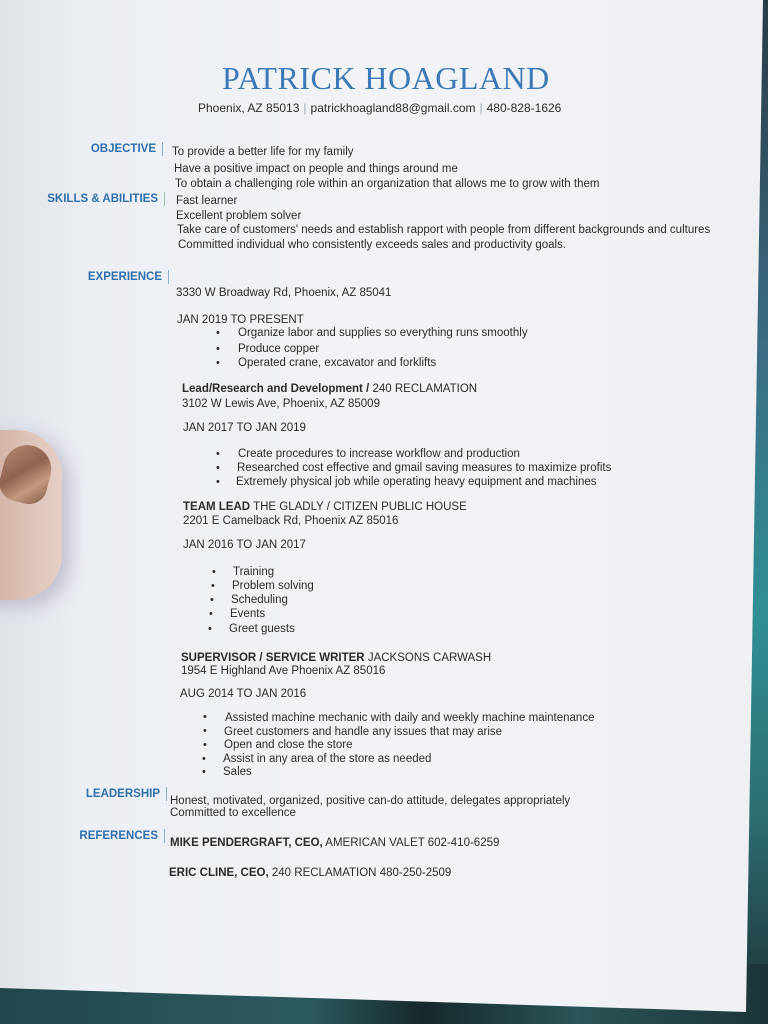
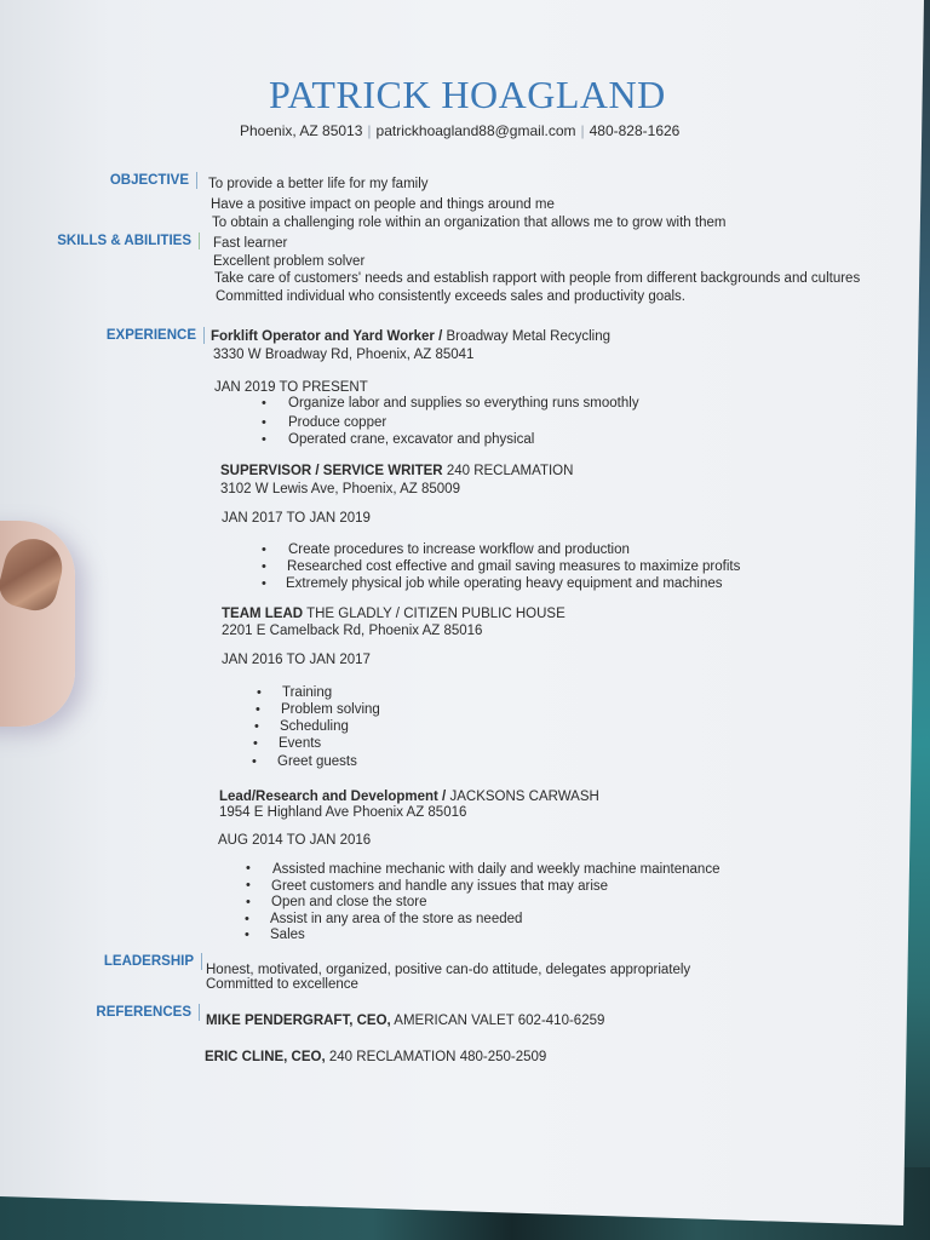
  PATRICK HOAGLAND
  Phoenix, AZ 85013 | patrickhoagland88@gmail.com | 480-828-1626
  OBJECTIVE
  To provide a better life for my family
  Have a positive impact on people and things around me
  To obtain a challenging role within an organization that allows me to grow with them
  SKILLS & ABILITIES
  Fast learner
  Excellent problem solver
  Take care of customers' needs and establish rapport with people from different backgrounds and cultures
  Committed individual who consistently exceeds sales and productivity goals.
  EXPERIENCE
+ Forklift Operator and Yard Worker / Broadway Metal Recycling
  3330 W Broadway Rd, Phoenix, AZ 85041
  JAN 2019 TO PRESENT
  •
  Organize labor and supplies so everything runs smoothly
  •
  Produce copper
  •
- Operated crane, excavator and forklifts
+ Operated crane, excavator and physical
- Lead/Research and Development / 240 RECLAMATION
+ SUPERVISOR / SERVICE WRITER 240 RECLAMATION
  3102 W Lewis Ave, Phoenix, AZ 85009
  JAN 2017 TO JAN 2019
  •
  Create procedures to increase workflow and production
  •
  Researched cost effective and gmail saving measures to maximize profits
  •
  Extremely physical job while operating heavy equipment and machines
  TEAM LEAD THE GLADLY / CITIZEN PUBLIC HOUSE
  2201 E Camelback Rd, Phoenix AZ 85016
  JAN 2016 TO JAN 2017
  •
  Training
  •
  Problem solving
  •
  Scheduling
  •
  Events
  •
  Greet guests
- SUPERVISOR / SERVICE WRITER JACKSONS CARWASH
+ Lead/Research and Development / JACKSONS CARWASH
  1954 E Highland Ave Phoenix AZ 85016
  AUG 2014 TO JAN 2016
  •
  Assisted machine mechanic with daily and weekly machine maintenance
  •
  Greet customers and handle any issues that may arise
  •
  Open and close the store
  •
  Assist in any area of the store as needed
  •
  Sales
  LEADERSHIP
  Honest, motivated, organized, positive can-do attitude, delegates appropriately
  Committed to excellence
  REFERENCES
  MIKE PENDERGRAFT, CEO, AMERICAN VALET 602-410-6259
  ERIC CLINE, CEO, 240 RECLAMATION 480-250-2509
